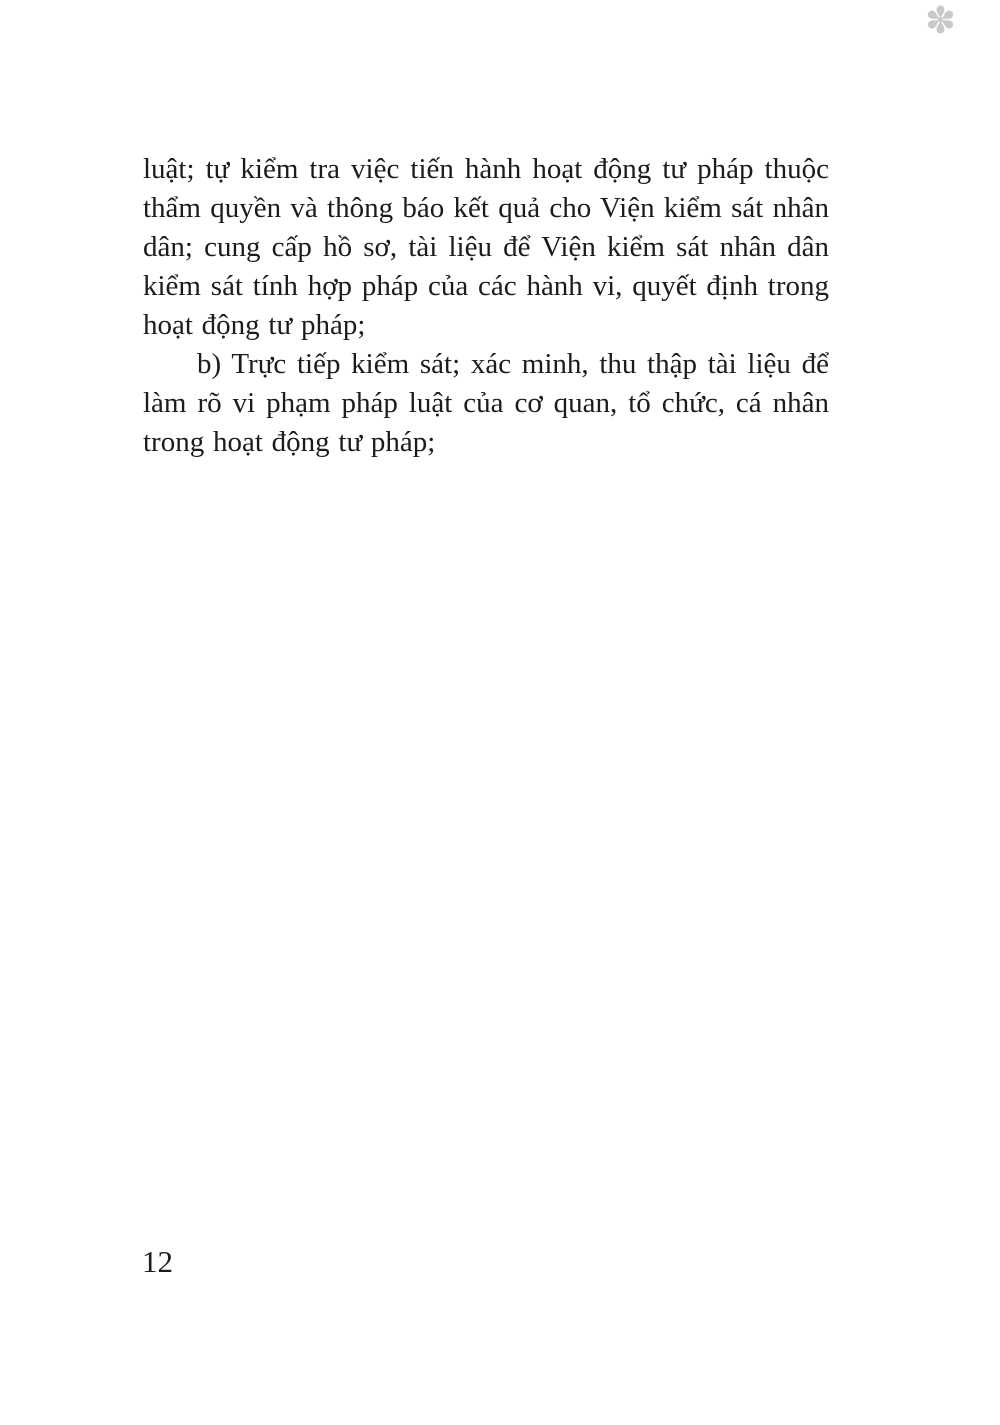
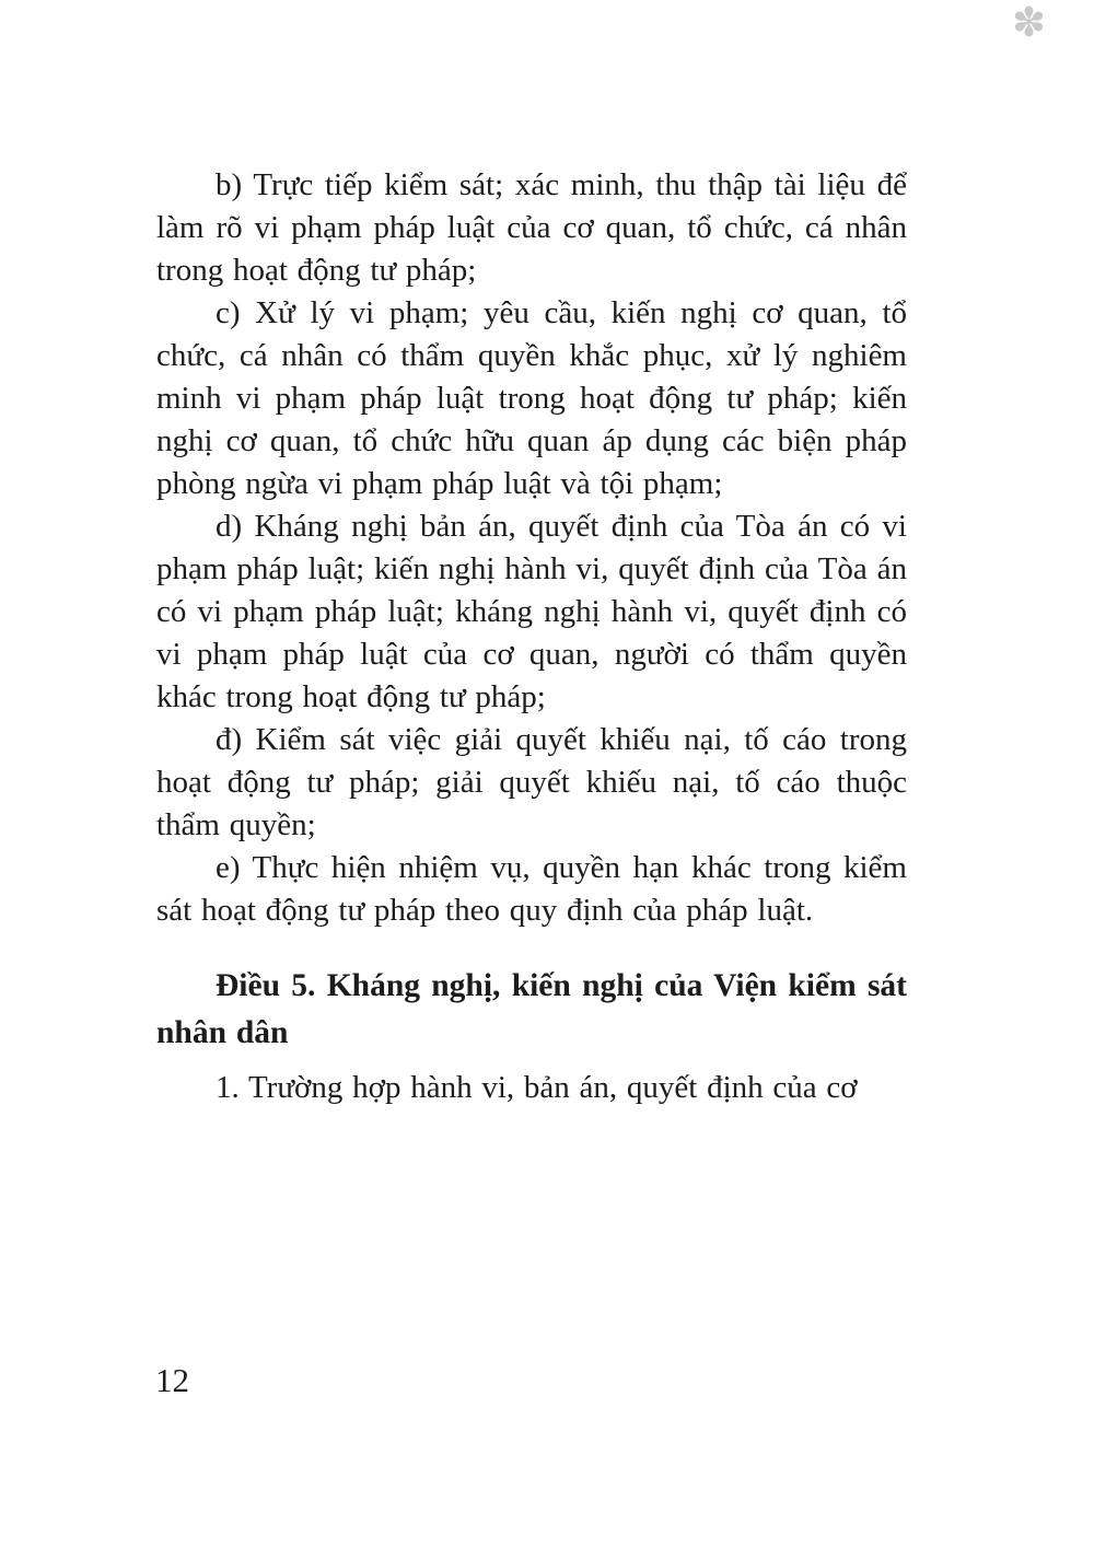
  ✽
- luật; tự kiểm tra việc tiến hành hoạt động tư pháp thuộc thẩm quyền và thông báo kết quả cho Viện kiểm sát nhân dân; cung cấp hồ sơ, tài liệu để Viện kiểm sát nhân dân kiểm sát tính hợp pháp của các hành vi, quyết định trong hoạt động tư pháp;
  b) Trực tiếp kiểm sát; xác minh, thu thập tài liệu để làm rõ vi phạm pháp luật của cơ quan, tổ chức, cá nhân trong hoạt động tư pháp;
+ c) Xử lý vi phạm; yêu cầu, kiến nghị cơ quan, tổ chức, cá nhân có thẩm quyền khắc phục, xử lý nghiêm minh vi phạm pháp luật trong hoạt động tư pháp; kiến nghị cơ quan, tổ chức hữu quan áp dụng các biện pháp phòng ngừa vi phạm pháp luật và tội phạm;
+ d) Kháng nghị bản án, quyết định của Tòa án có vi phạm pháp luật; kiến nghị hành vi, quyết định của Tòa án có vi phạm pháp luật; kháng nghị hành vi, quyết định có vi phạm pháp luật của cơ quan, người có thẩm quyền khác trong hoạt động tư pháp;
+ đ) Kiểm sát việc giải quyết khiếu nại, tố cáo trong hoạt động tư pháp; giải quyết khiếu nại, tố cáo thuộc thẩm quyền;
+ e) Thực hiện nhiệm vụ, quyền hạn khác trong kiểm sát hoạt động tư pháp theo quy định của pháp luật.
+ Điều 5. Kháng nghị, kiến nghị của Viện kiểm sát nhân dân
+ 1. Trường hợp hành vi, bản án, quyết định của cơ
  12
